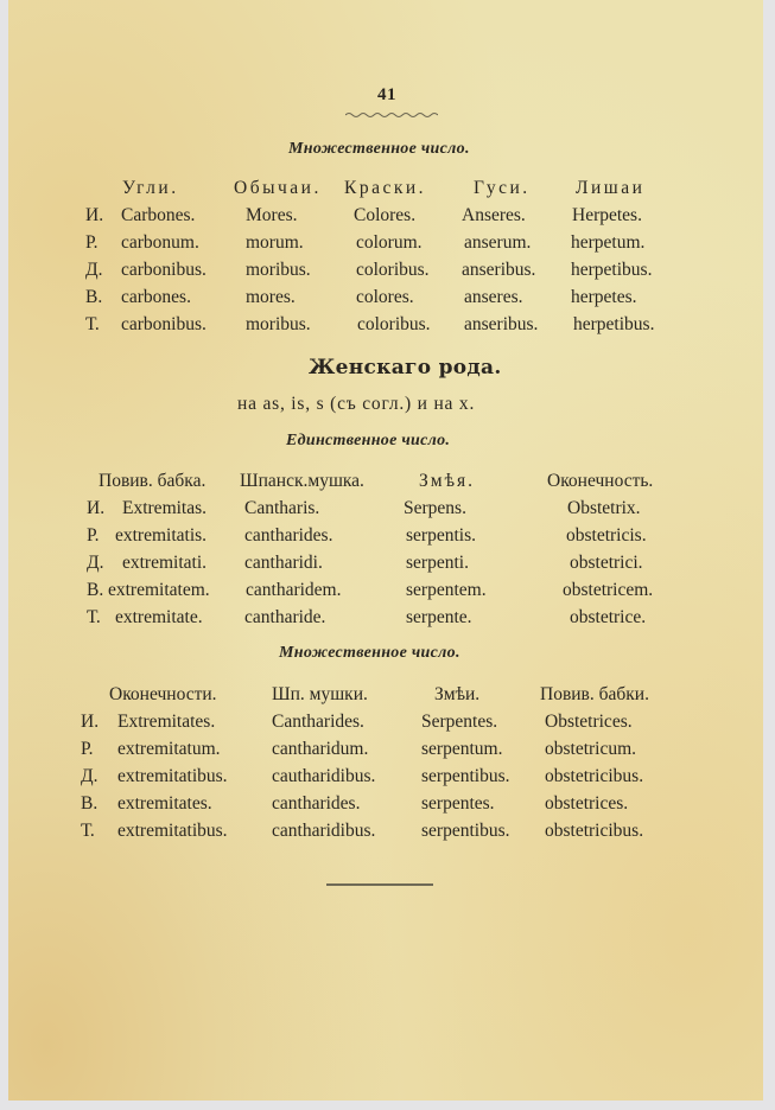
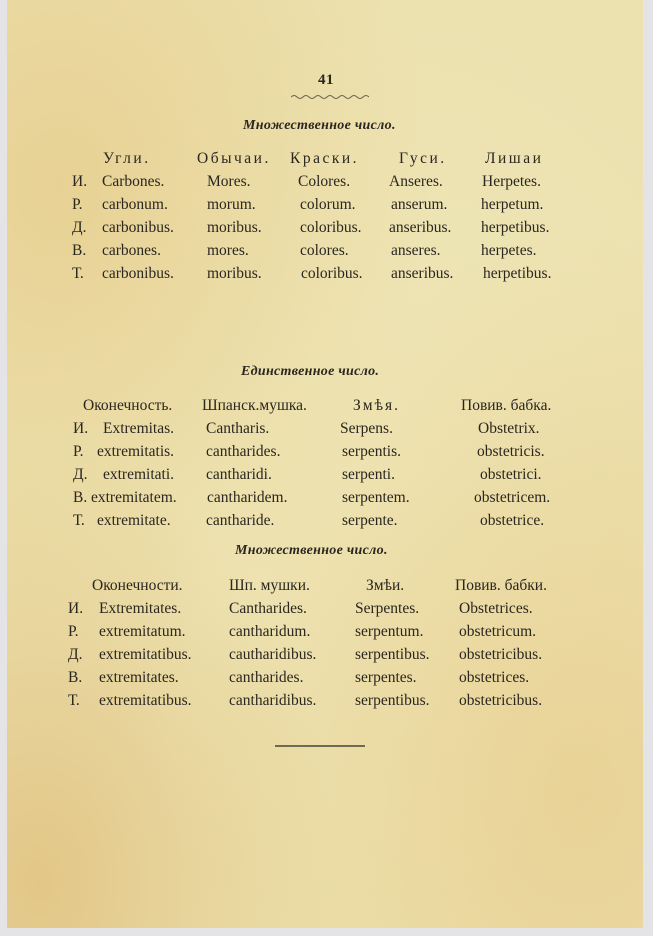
  41
  Множественное число.
  Угли.
  Обычаи.
  Краски.
  Гуси.
  Лишаи
  И.
  Carbones.
  Mores.
  Colores.
  Anseres.
  Herpetes.
  Р.
  carbonum.
  morum.
  colorum.
  anserum.
  herpetum.
  Д.
  carbonibus.
  moribus.
  coloribus.
  anseribus.
  herpetibus.
  В.
  carbones.
  mores.
  colores.
  anseres.
  herpetes.
  Т.
  carbonibus.
  moribus.
  coloribus.
  anseribus.
  herpetibus.
- Женскаго рода.
- на as, is, s (съ согл.) и на x.
  Единственное число.
- Повив. бабка.
+ Оконечность.
  Шпанск.мушка.
  Змѣя.
- Оконечность.
+ Повив. бабка.
  И.
  Extremitas.
  Cantharis.
  Serpens.
  Obstetrix.
  Р.
  extremitatis.
  cantharides.
  serpentis.
  obstetricis.
  Д.
  extremitati.
  cantharidi.
  serpenti.
  obstetrici.
  В.
  extremitatem.
  cantharidem.
  serpentem.
  obstetricem.
  Т.
  extremitate.
  cantharide.
  serpente.
  obstetrice.
  Множественное число.
  Оконечности.
  Шп. мушки.
  Змѣи.
  Повив. бабки.
  И.
  Extremitates.
  Cantharides.
  Serpentes.
  Obstetrices.
  Р.
  extremitatum.
  cantharidum.
  serpentum.
  obstetricum.
  Д.
  extremitatibus.
  cautharidibus.
  serpentibus.
  obstetricibus.
  В.
  extremitates.
  cantharides.
  serpentes.
  obstetrices.
  Т.
  extremitatibus.
  cantharidibus.
  serpentibus.
  obstetricibus.
